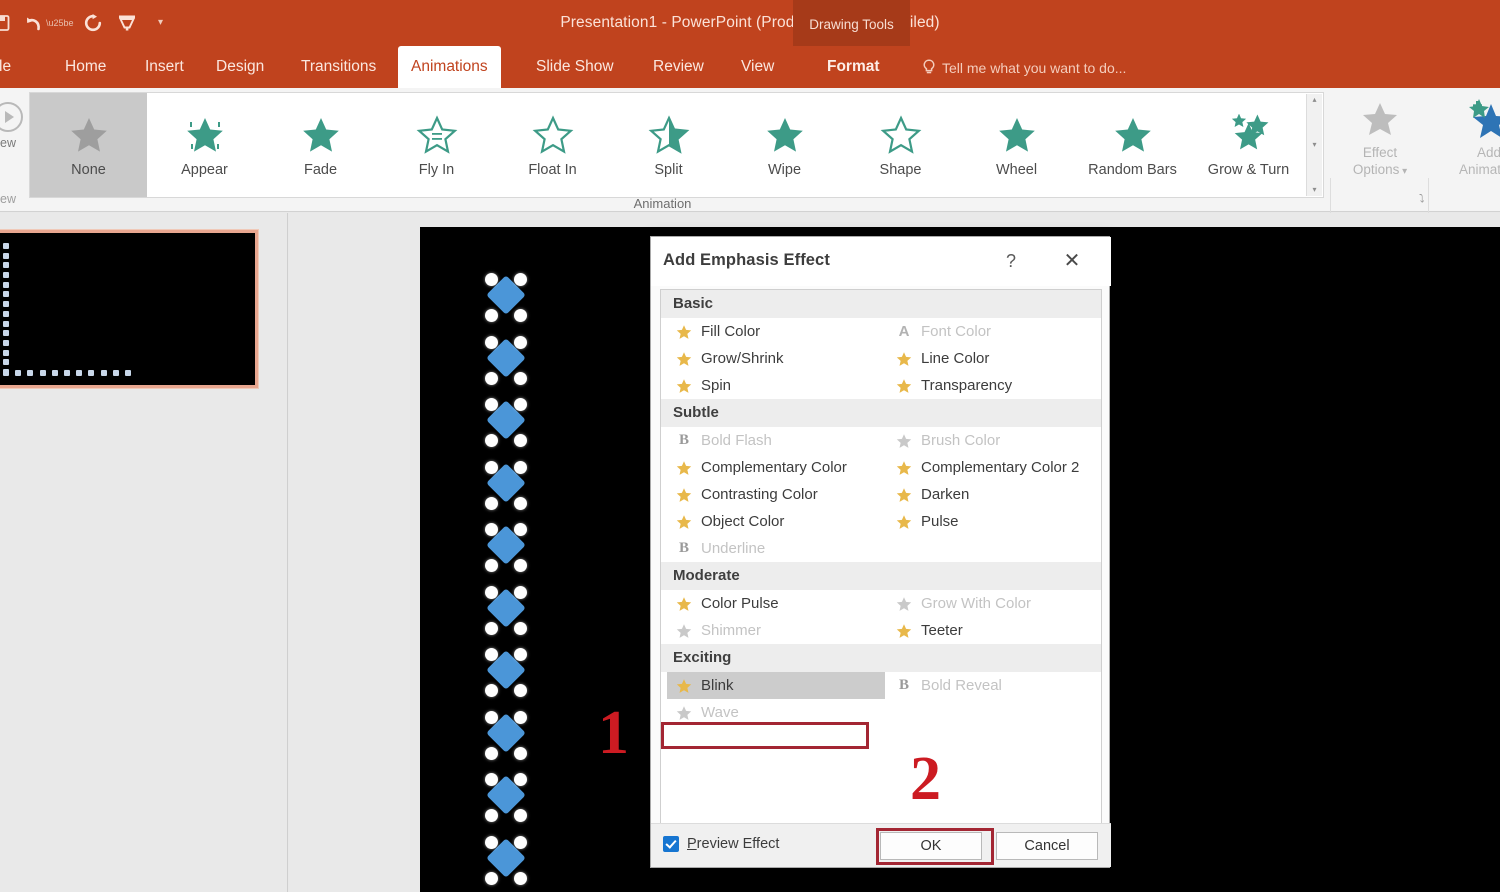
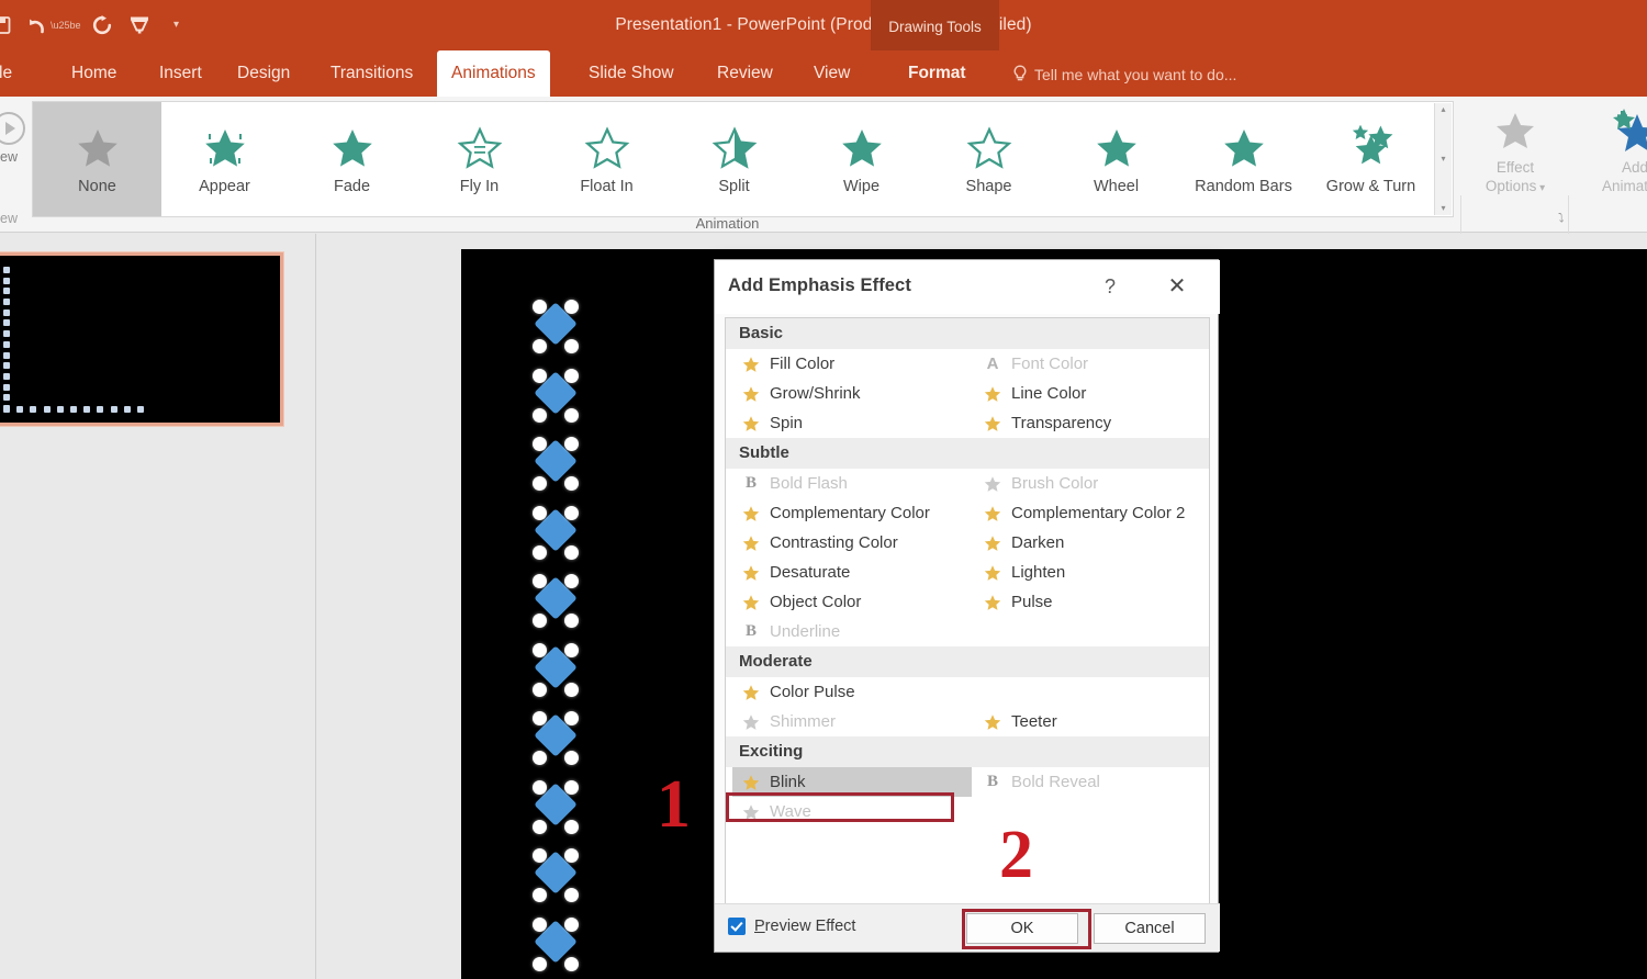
  \u25be
  ▾
  Drawing Tools
  le
  Home
  Insert
  Design
  Transitions
  Animations
  Slide Show
  Review
  View
  Format
  Tell me what you want to do...
  ew
  ew
  None
  Appear
  Fade
  Fly In
  Float In
  Split
  Wipe
  Shape
  Wheel
  Random Bars
  Grow & Turn
  ▴
  ▾
  ▾
  Effect
  Options ▾
  Add
  Animation
  ⤵
  Add Emphasis Effect
  ?
  ✕
  Basic
  Fill Color
  A
  Font Color
  Grow/Shrink
  Line Color
  Spin
  Transparency
  Subtle
  B
  Bold Flash
  Brush Color
  Complementary Color
  Complementary Color 2
  Contrasting Color
  Darken
+ Desaturate
+ Lighten
  Object Color
  Pulse
  B
  Underline
  Moderate
  Color Pulse
- Grow With Color
  Shimmer
  Teeter
  Exciting
  Blink
  B
  Bold Reveal
  Wave
  Preview Effect
  OK
  Cancel
  1
  2
